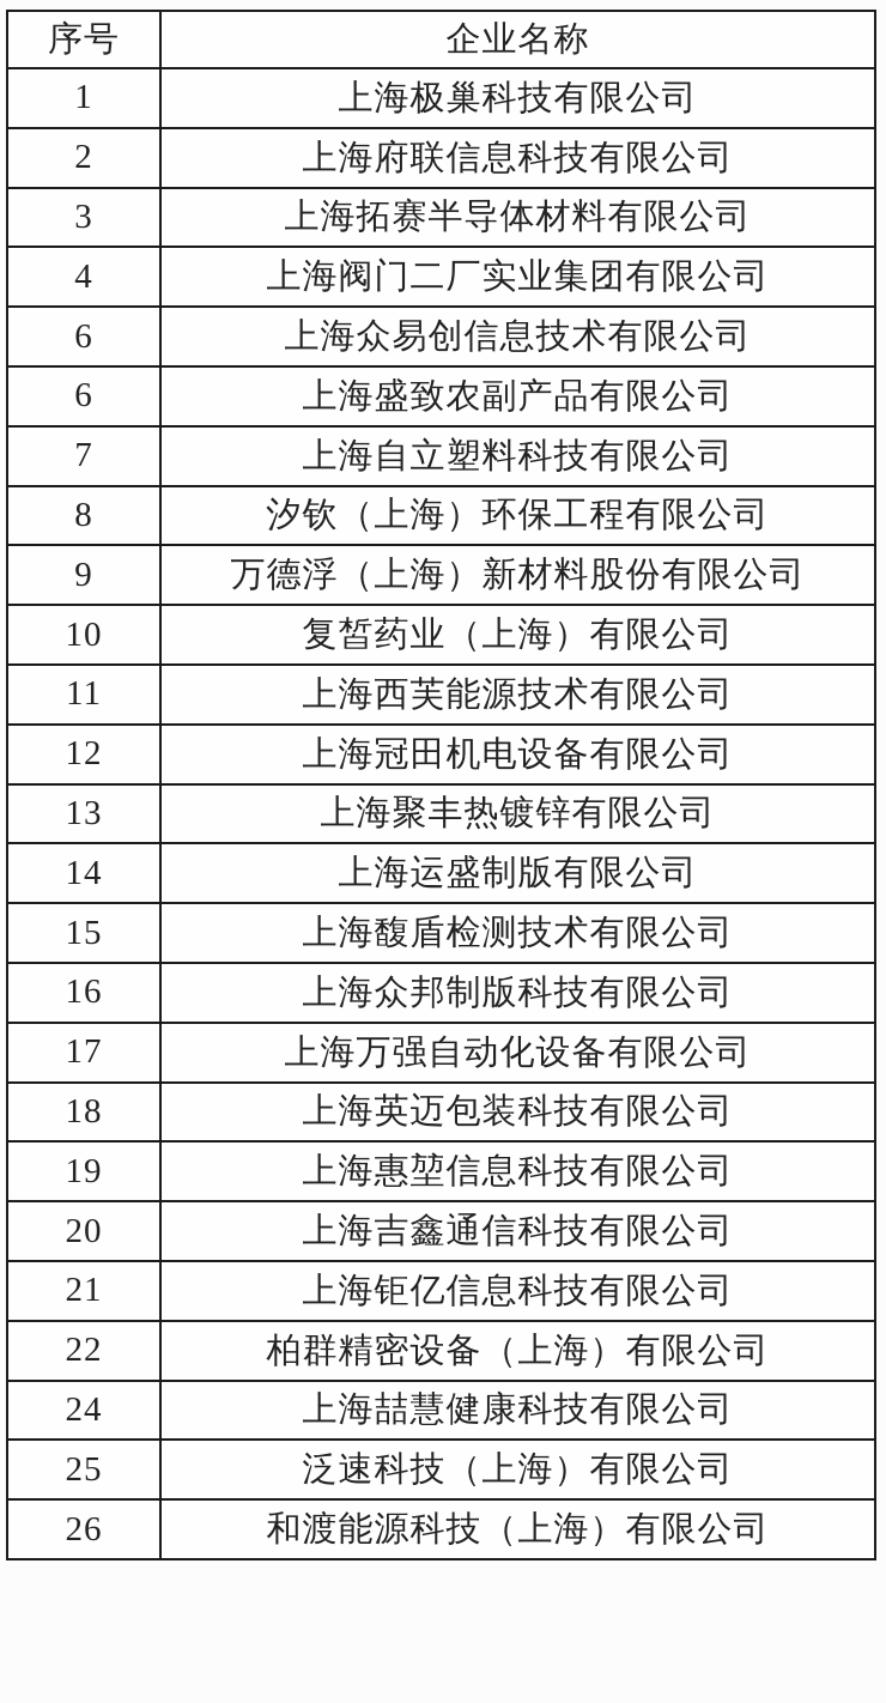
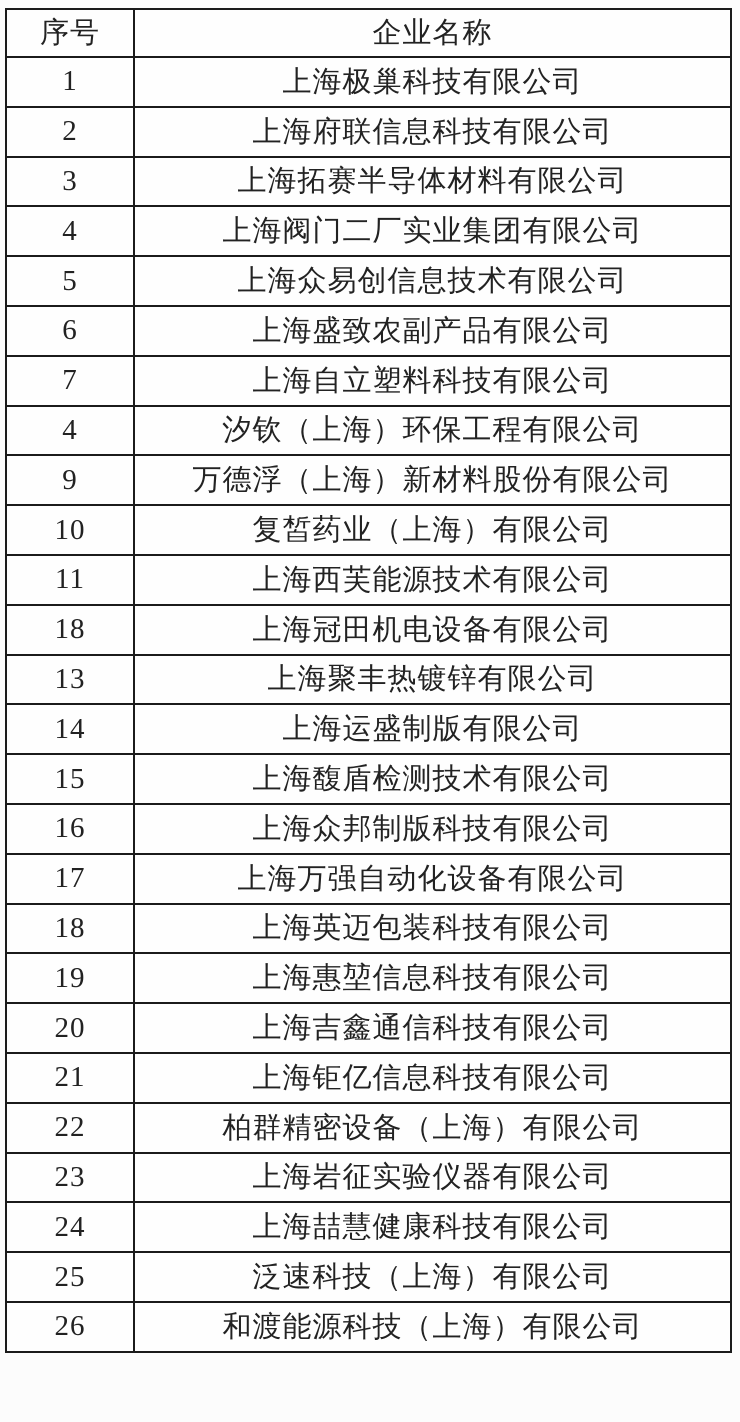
  序号	企业名称
  1	上海极巢科技有限公司
  2	上海府联信息科技有限公司
  3	上海拓赛半导体材料有限公司
  4	上海阀门二厂实业集团有限公司
- 6	上海众易创信息技术有限公司
+ 5	上海众易创信息技术有限公司
  6	上海盛致农副产品有限公司
  7	上海自立塑料科技有限公司
- 8	汐钦（上海）环保工程有限公司
+ 4	汐钦（上海）环保工程有限公司
  9	万德浮（上海）新材料股份有限公司
  10	复皙药业（上海）有限公司
  11	上海西芙能源技术有限公司
- 12	上海冠田机电设备有限公司
+ 18	上海冠田机电设备有限公司
  13	上海聚丰热镀锌有限公司
  14	上海运盛制版有限公司
  15	上海馥盾检测技术有限公司
  16	上海众邦制版科技有限公司
  17	上海万强自动化设备有限公司
  18	上海英迈包装科技有限公司
  19	上海惠堃信息科技有限公司
  20	上海吉鑫通信科技有限公司
  21	上海钜亿信息科技有限公司
  22	柏群精密设备（上海）有限公司
+ 23	上海岩征实验仪器有限公司
  24	上海喆慧健康科技有限公司
  25	泛速科技（上海）有限公司
  26	和渡能源科技（上海）有限公司
